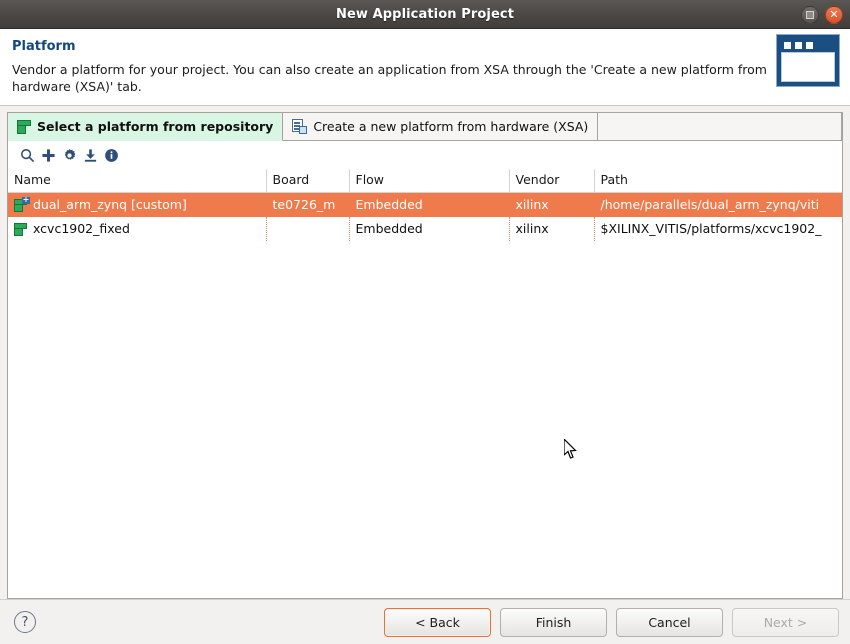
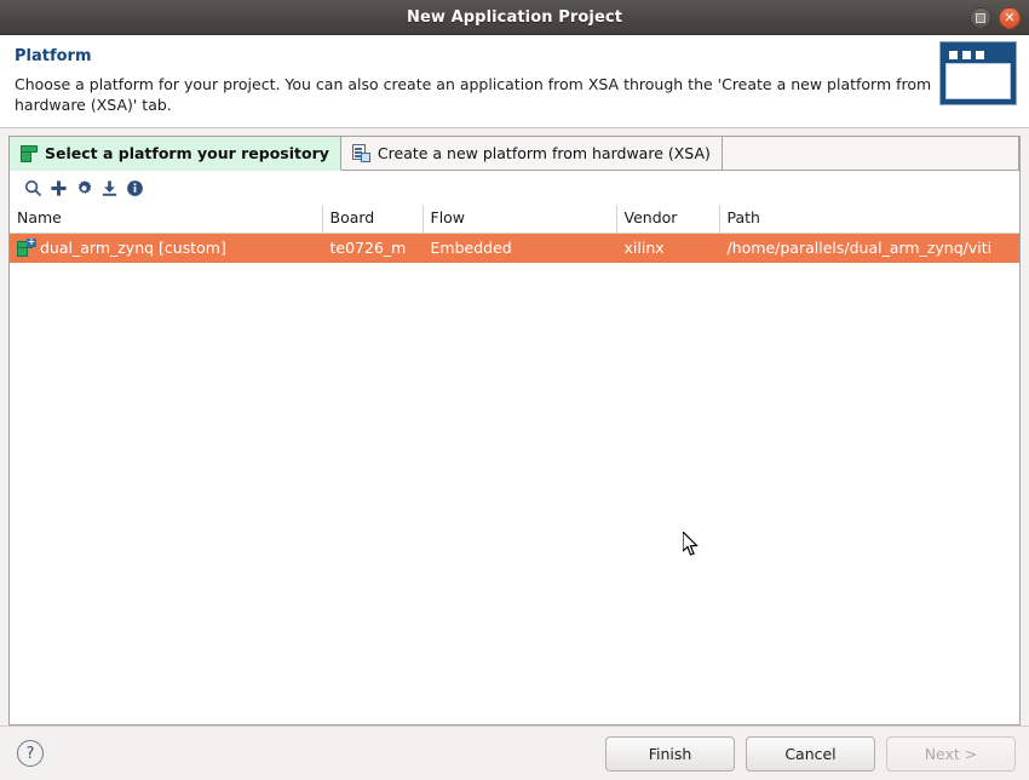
  New Application Project
  ✕
  Platform
- Vendor a platform for your project. You can also create an application from XSA through the 'Create a new platform from hardware (XSA)' tab.
+ Choose a platform for your project. You can also create an application from XSA through the 'Create a new platform from hardware (XSA)' tab.
- Select a platform from repository
+ Select a platform your repository
  Create a new platform from hardware (XSA)
  Name	Board	Flow	Vendor	Path
  + dual_arm_zynq [custom]	te0726_m	Embedded	xilinx	/home/parallels/dual_arm_zynq/viti
- xcvc1902_fixed		Embedded	xilinx	$XILINX_VITIS/platforms/xcvc1902_
  ?
- < Back
  Finish
  Cancel
  Next >
